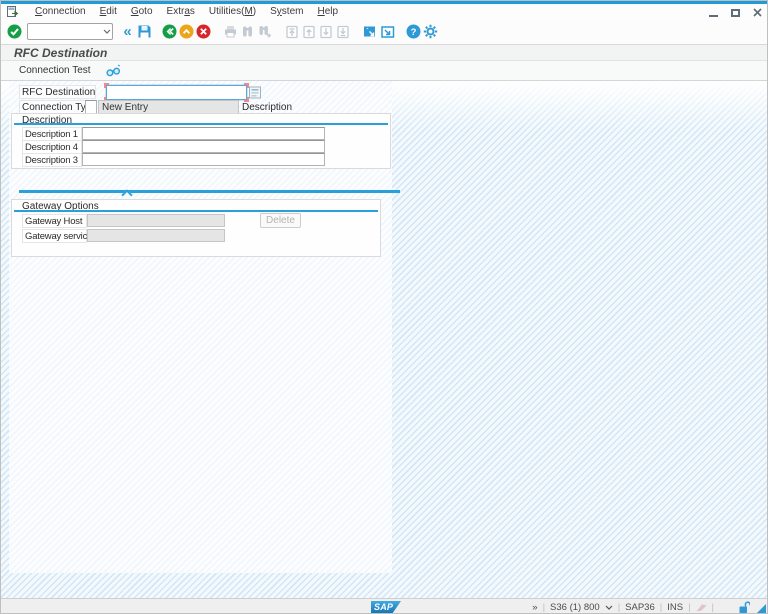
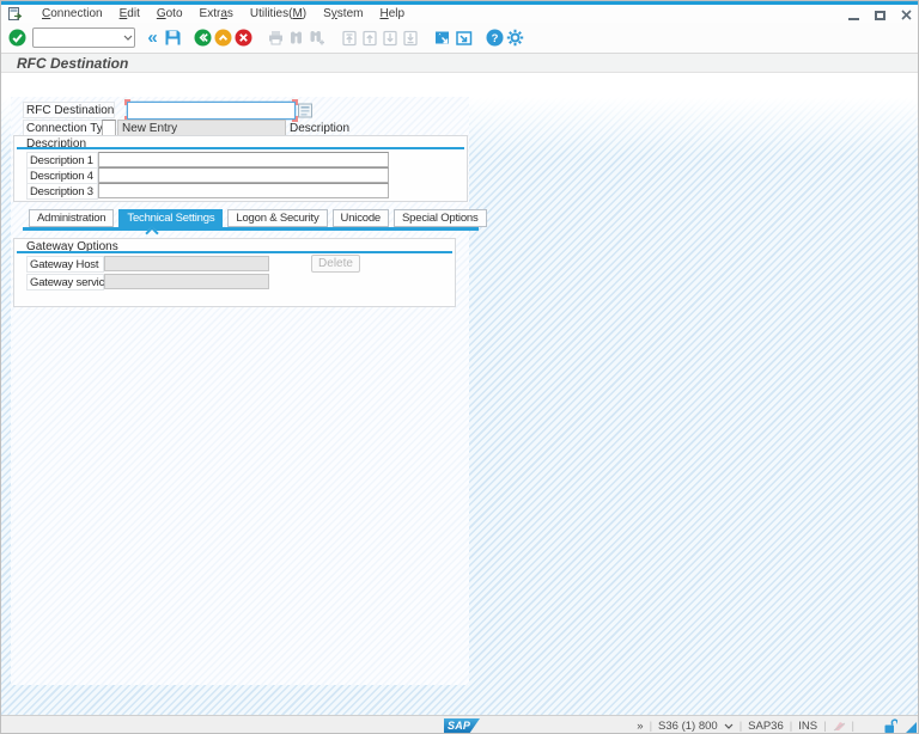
  Connection
  Edit
  Goto
  Extras
  Utilities(M)
  System
  Help
  «
  ?
  RFC Destination
- Connection Test
  RFC Destination
  Connection Ty
  New Entry
  Description
  Description
  Description 1
  Description 4
  Description 3
+ Administration
+ Technical Settings
+ Logon & Security
+ Unicode
+ Special Options
  Gateway Options
  Gateway Host
  Delete
  Gateway servic
  SAP
  »
  |
  S36 (1) 800
  SAP36
  INS
  |
  |
